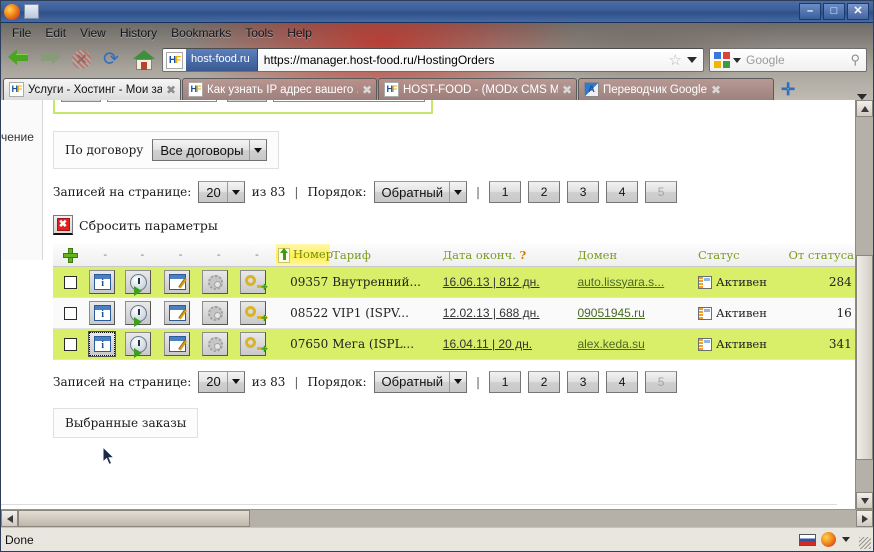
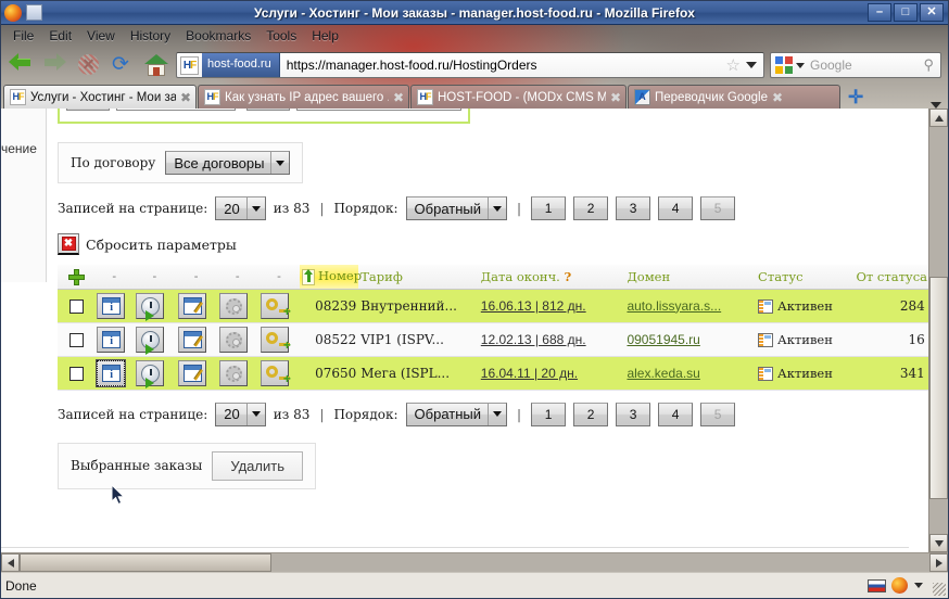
+ Услуги - Хостинг - Мои заказы - manager.host-food.ru - Mozilla Firefox
  –
  □
  ✕
  File
  Edit
  View
  History
  Bookmarks
  Tools
  Help
  ⟳
  HF
  host-food.ru
  https://manager.host-food.ru/HostingOrders
  ☆
  Google
  ⚲
  HF
  Услуги - Хостинг - Мои за
  ✖
  HF
  Как узнать IP адрес вашего
  ✖
  HF
  HOST-FOOD - (MODx CMS M
  ✖
  A
  Переводчик Google
  ✖
  ✛
  чение
  По договору
  Все договоры
  Записей на странице:
  20
  из 83
  |
  Порядок:
  Обратный
  |
  1
  2
  3
  4
  5
  ✖
  Сбросить параметры
  	-	-	-	-	-	Номер	Тариф	Дата оконч. ?	Домен	Статус	От статуса
- 						09357	Внутренний...	16.06.13 | 812 дн.	auto.lissyara.s...	Активен	284
+ 						08239	Внутренний...	16.06.13 | 812 дн.	auto.lissyara.s...	Активен	284
  						08522	VIP1 (ISPV...	12.02.13 | 688 дн.	09051945.ru	Активен	16
  						07650	Мега (ISPL...	16.04.11 | 20 дн.	alex.keda.su	Активен	341
  Записей на странице:
  20
  из 83
  |
  Порядок:
  Обратный
  |
  1
  2
  3
  4
  5
  Выбранные заказы
+ Удалить
  Done
